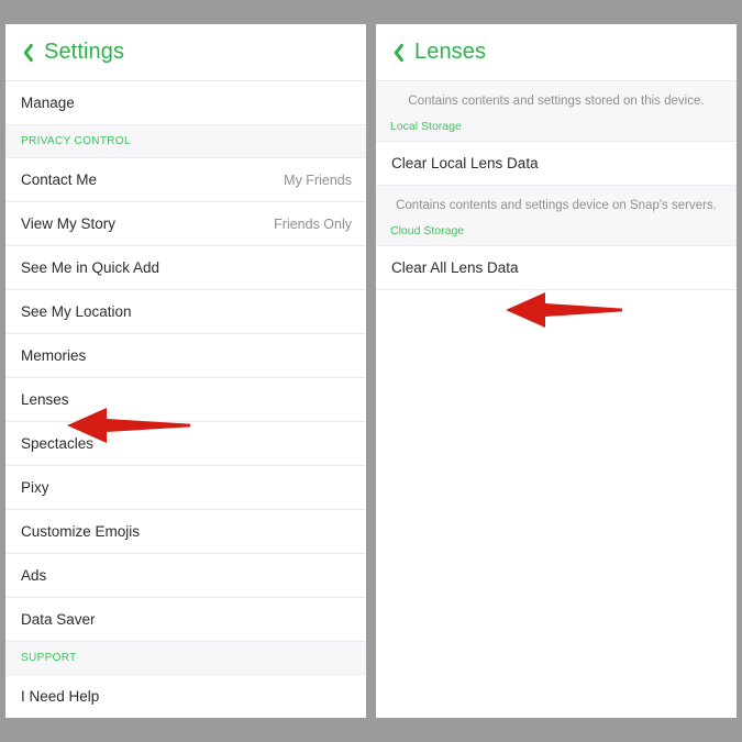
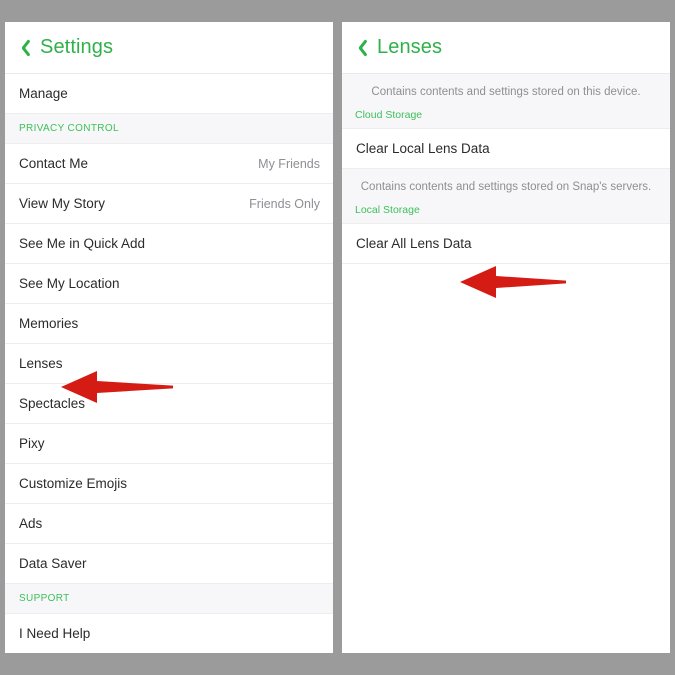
  Settings
  Manage
  PRIVACY CONTROL
  Contact Me
  My Friends
  View My Story
  Friends Only
  See Me in Quick Add
  See My Location
  Memories
  Lenses
  Spectacles
  Pixy
  Customize Emojis
  Ads
  Data Saver
  SUPPORT
  I Need Help
  Lenses
  Contains contents and settings stored on this device.
- Local Storage
+ Cloud Storage
  Clear Local Lens Data
- Contains contents and settings device on Snap's servers.
+ Contains contents and settings stored on Snap's servers.
- Cloud Storage
+ Local Storage
  Clear All Lens Data
